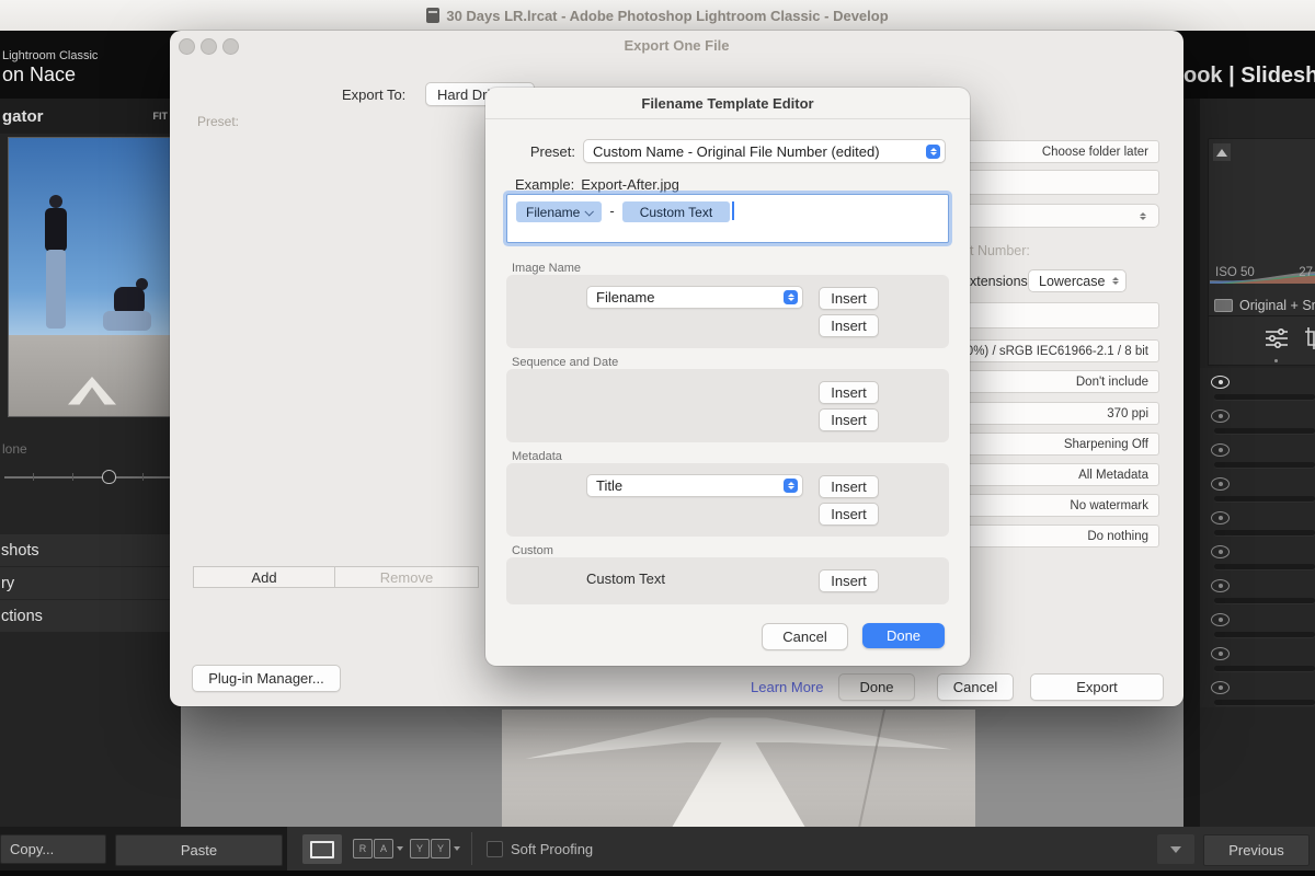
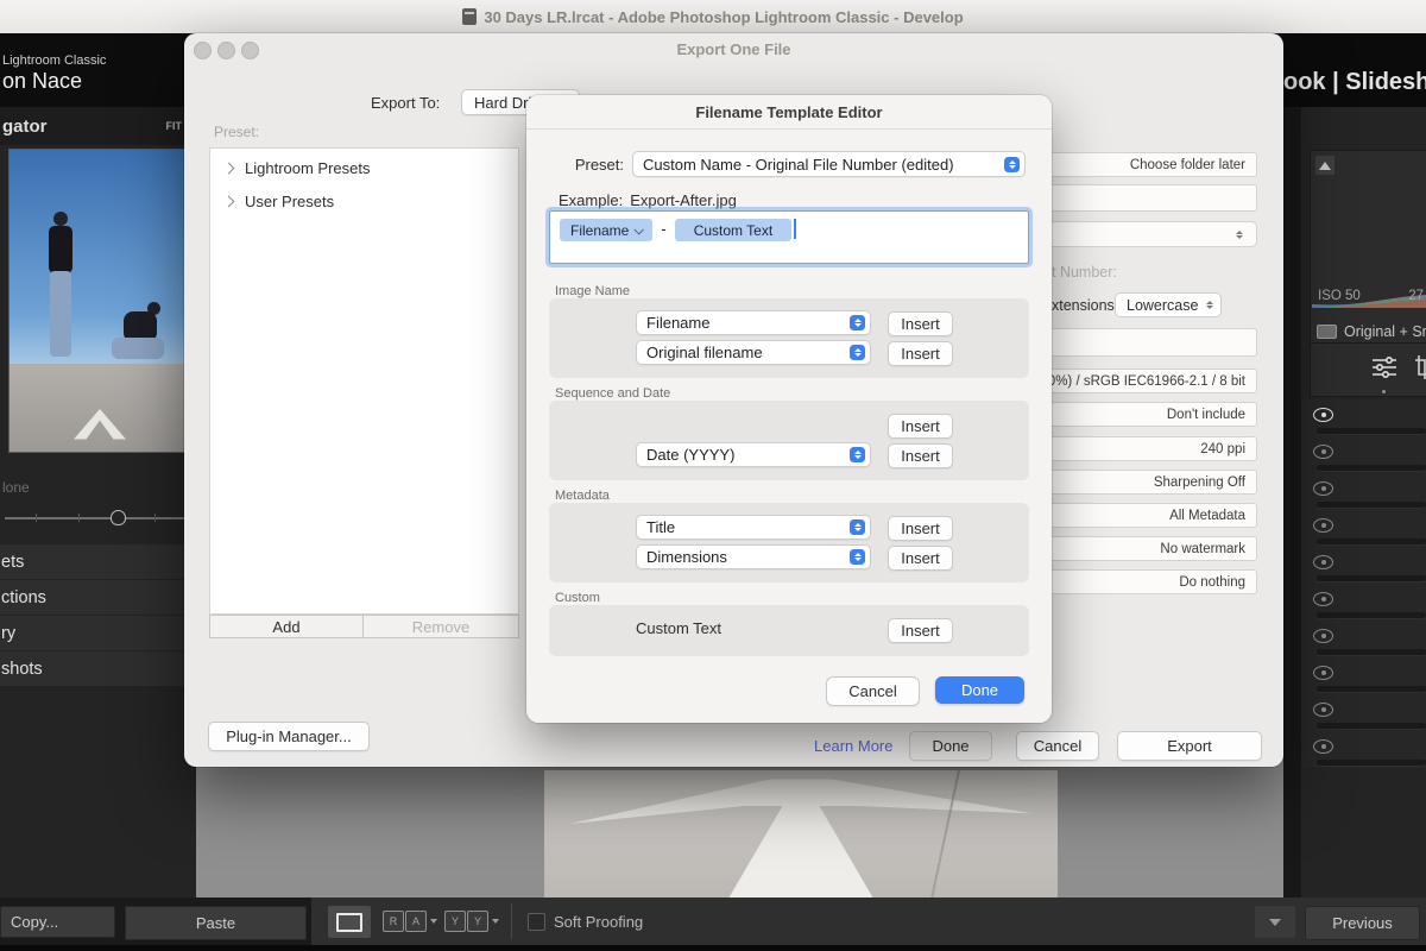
  30 Days LR.lrcat - Adobe Photoshop Lightroom Classic - Develop
  Lightroom Classic
  on Nace
  gator
  FIT
  lone
+ ets
- shots
+ ctions
  ry
- ctions
+ shots
  ook | Slidesh
  ISO 50
  27
  Original + S
  Copy...
  Paste
  R
  A
  Y
  Y
  Soft Proofing
  Previous
  Export One File
  Export To:
  Hard Dr
  Preset:
+ Lightroom Presets
+ User Presets
  Add
  Remove
  Plug-in Manager...
  Learn More
  Done
  Cancel
  Export
  Choose folder later
  t Number:
  xtensions
  Lowercase
  0%) / sRGB IEC61966-2.1 / 8 bit
  Don't include
- 370 ppi
+ 240 ppi
  Sharpening Off
  All Metadata
  No watermark
  Do nothing
  Filename Template Editor
  Preset:
  Custom Name - Original File Number (edited)
  Example:
  Export-After.jpg
  Filename
  -
  Custom Text
  Image Name
  Filename
  Insert
+ Original filename
  Insert
  Sequence and Date
  Insert
+ Date (YYYY)
  Insert
  Metadata
  Title
  Insert
+ Dimensions
  Insert
  Custom
  Custom Text
  Insert
  Cancel
  Done
